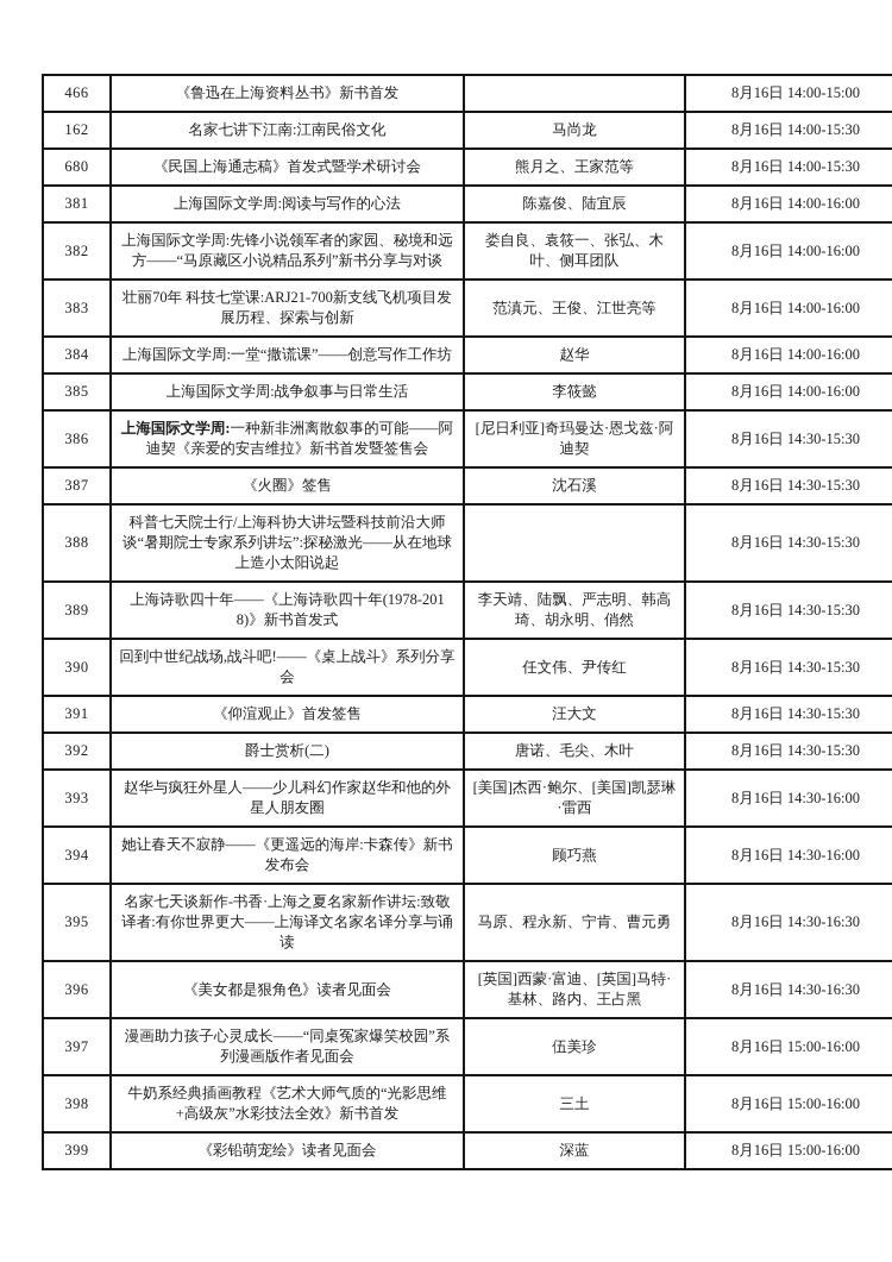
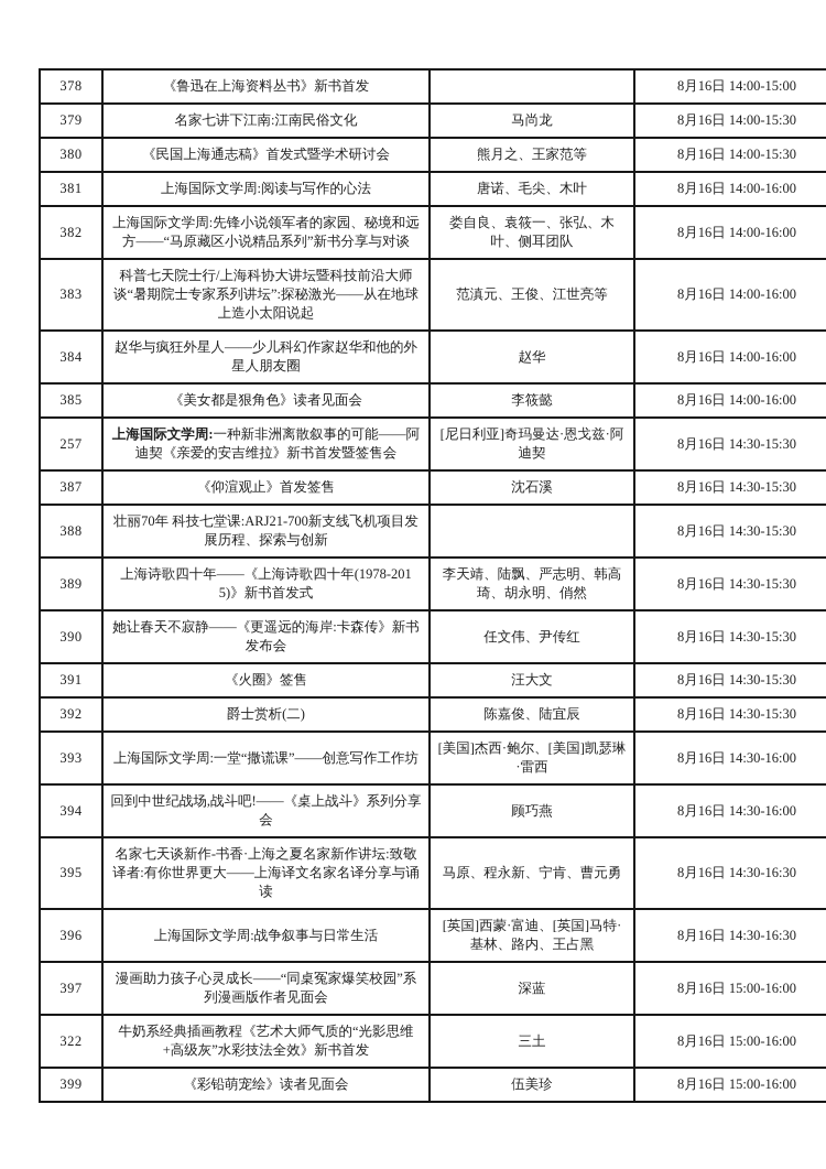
- 466	《鲁迅在上海资料丛书》新书首发		8月16日 14:00-15:00
+ 378	《鲁迅在上海资料丛书》新书首发		8月16日 14:00-15:00
- 162	名家七讲下江南:江南民俗文化	马尚龙	8月16日 14:00-15:30
+ 379	名家七讲下江南:江南民俗文化	马尚龙	8月16日 14:00-15:30
- 680	《民国上海通志稿》首发式暨学术研讨会	熊月之、王家范等	8月16日 14:00-15:30
+ 380	《民国上海通志稿》首发式暨学术研讨会	熊月之、王家范等	8月16日 14:00-15:30
- 381	上海国际文学周:阅读与写作的心法	陈嘉俊、陆宜辰	8月16日 14:00-16:00
+ 381	上海国际文学周:阅读与写作的心法	唐诺、毛尖、木叶	8月16日 14:00-16:00
  382	上海国际文学周:先锋小说领军者的家园、秘境和远方——“马原藏区小说精品系列”新书分享与对谈	娄自良、袁筱一、张弘、木叶、侧耳团队	8月16日 14:00-16:00
- 383	壮丽70年 科技七堂课:ARJ21-700新支线飞机项目发展历程、探索与创新	范滇元、王俊、江世亮等	8月16日 14:00-16:00
+ 383	科普七天院士行/上海科协大讲坛暨科技前沿大师谈“暑期院士专家系列讲坛”:探秘激光——从在地球上造小太阳说起	范滇元、王俊、江世亮等	8月16日 14:00-16:00
- 384	上海国际文学周:一堂“撒谎课”——创意写作工作坊	赵华	8月16日 14:00-16:00
+ 384	赵华与疯狂外星人——少儿科幻作家赵华和他的外星人朋友圈	赵华	8月16日 14:00-16:00
- 385	上海国际文学周:战争叙事与日常生活	李筱懿	8月16日 14:00-16:00
+ 385	《美女都是狠角色》读者见面会	李筱懿	8月16日 14:00-16:00
- 386	上海国际文学周:一种新非洲离散叙事的可能——阿迪契《亲爱的安吉维拉》新书首发暨签售会	[尼日利亚]奇玛曼达·恩戈兹·阿迪契	8月16日 14:30-15:30
+ 257	上海国际文学周:一种新非洲离散叙事的可能——阿迪契《亲爱的安吉维拉》新书首发暨签售会	[尼日利亚]奇玛曼达·恩戈兹·阿迪契	8月16日 14:30-15:30
- 387	《火圈》签售	沈石溪	8月16日 14:30-15:30
+ 387	《仰渲观止》首发签售	沈石溪	8月16日 14:30-15:30
- 388	科普七天院士行/上海科协大讲坛暨科技前沿大师谈“暑期院士专家系列讲坛”:探秘激光——从在地球上造小太阳说起		8月16日 14:30-15:30
+ 388	壮丽70年 科技七堂课:ARJ21-700新支线飞机项目发展历程、探索与创新		8月16日 14:30-15:30
- 389	上海诗歌四十年——《上海诗歌四十年(1978-2018)》新书首发式	李天靖、陆飘、严志明、韩高琦、胡永明、俏然	8月16日 14:30-15:30
+ 389	上海诗歌四十年——《上海诗歌四十年(1978-2015)》新书首发式	李天靖、陆飘、严志明、韩高琦、胡永明、俏然	8月16日 14:30-15:30
- 390	回到中世纪战场,战斗吧!——《桌上战斗》系列分享会	任文伟、尹传红	8月16日 14:30-15:30
+ 390	她让春天不寂静——《更遥远的海岸:卡森传》新书发布会	任文伟、尹传红	8月16日 14:30-15:30
- 391	《仰渲观止》首发签售	汪大文	8月16日 14:30-15:30
+ 391	《火圈》签售	汪大文	8月16日 14:30-15:30
- 392	爵士赏析(二)	唐诺、毛尖、木叶	8月16日 14:30-15:30
+ 392	爵士赏析(二)	陈嘉俊、陆宜辰	8月16日 14:30-15:30
- 393	赵华与疯狂外星人——少儿科幻作家赵华和他的外星人朋友圈	[美国]杰西·鲍尔、[美国]凯瑟琳·雷西	8月16日 14:30-16:00
+ 393	上海国际文学周:一堂“撒谎课”——创意写作工作坊	[美国]杰西·鲍尔、[美国]凯瑟琳·雷西	8月16日 14:30-16:00
- 394	她让春天不寂静——《更遥远的海岸:卡森传》新书发布会	顾巧燕	8月16日 14:30-16:00
+ 394	回到中世纪战场,战斗吧!——《桌上战斗》系列分享会	顾巧燕	8月16日 14:30-16:00
  395	名家七天谈新作-书香·上海之夏名家新作讲坛:致敬译者:有你世界更大——上海译文名家名译分享与诵读	马原、程永新、宁肯、曹元勇	8月16日 14:30-16:30
- 396	《美女都是狠角色》读者见面会	[英国]西蒙·富迪、[英国]马特·基林、路内、王占黑	8月16日 14:30-16:30
+ 396	上海国际文学周:战争叙事与日常生活	[英国]西蒙·富迪、[英国]马特·基林、路内、王占黑	8月16日 14:30-16:30
- 397	漫画助力孩子心灵成长——“同桌冤家爆笑校园”系列漫画版作者见面会	伍美珍	8月16日 15:00-16:00
+ 397	漫画助力孩子心灵成长——“同桌冤家爆笑校园”系列漫画版作者见面会	深蓝	8月16日 15:00-16:00
- 398	牛奶系经典插画教程《艺术大师气质的“光影思维+高级灰”水彩技法全效》新书首发	三土	8月16日 15:00-16:00
+ 322	牛奶系经典插画教程《艺术大师气质的“光影思维+高级灰”水彩技法全效》新书首发	三土	8月16日 15:00-16:00
- 399	《彩铅萌宠绘》读者见面会	深蓝	8月16日 15:00-16:00
+ 399	《彩铅萌宠绘》读者见面会	伍美珍	8月16日 15:00-16:00
